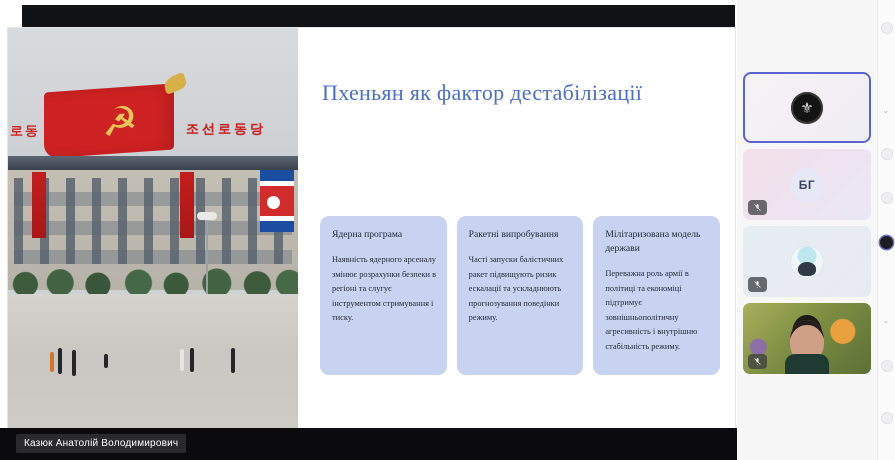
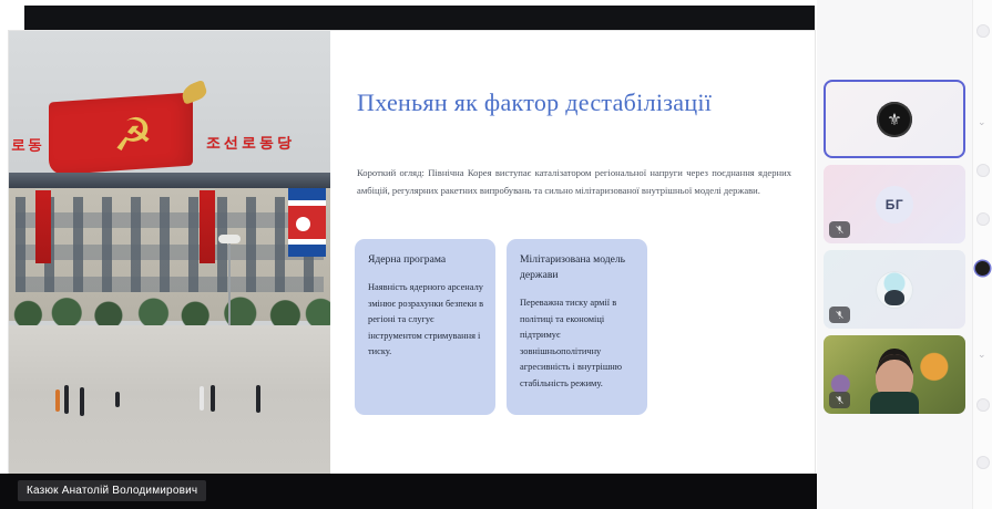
  조선로동당
  로동
  Пхеньян як фактор дестабілізації
+ Короткий огляд: Північна Корея виступає каталізатором регіональної напруги через поєднання ядерних амбіцій, регулярних ракетних випробувань та сильно мілітаризованої внутрішньої моделі держави.
  Ядерна програма
  Наявність ядерного арсеналу змінює розрахунки безпеки в регіоні та слугує інструментом стримування і тиску.
- Ракетні випробування
- Часті запуски балістичних ракет підвищують ризик ескалації та ускладнюють прогнозування поведінки режиму.
  Мілітаризована модель держави
- Переважна роль армії в політиці та економіці підтримує зовнішньополітичну агресивність і внутрішню стабільність режиму.
+ Переважна тиску армії в політиці та економіці підтримує зовнішньополітичну агресивність і внутрішню стабільність режиму.
  Казюк Анатолій Володимирович
  ⚜
  БГ
  ⌄
  ⌄
